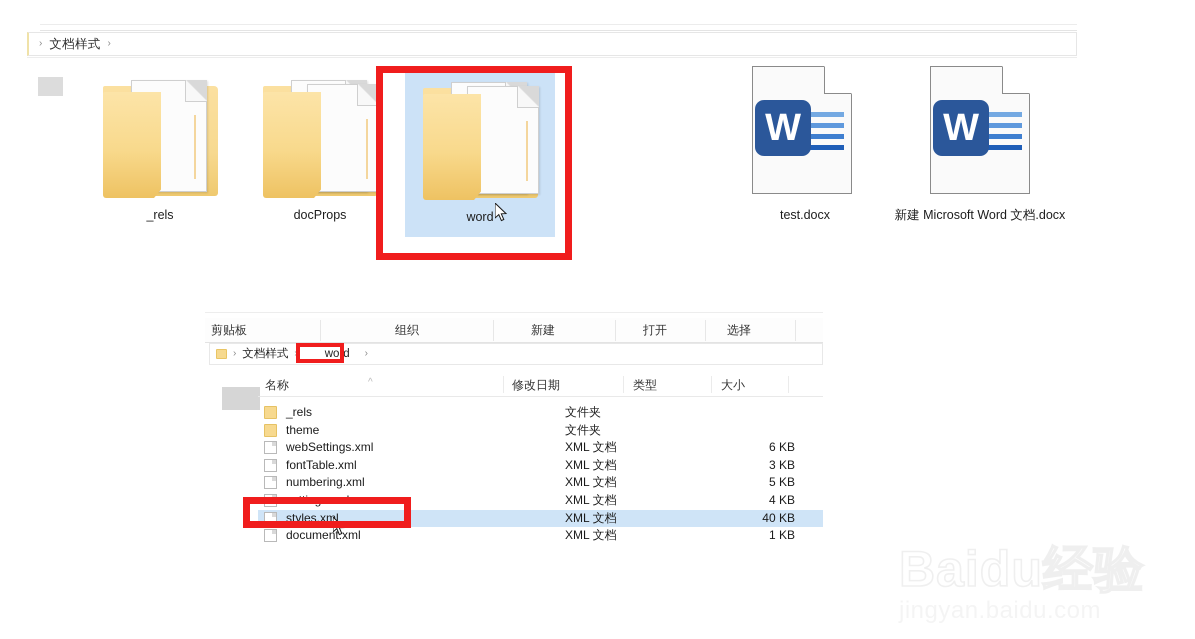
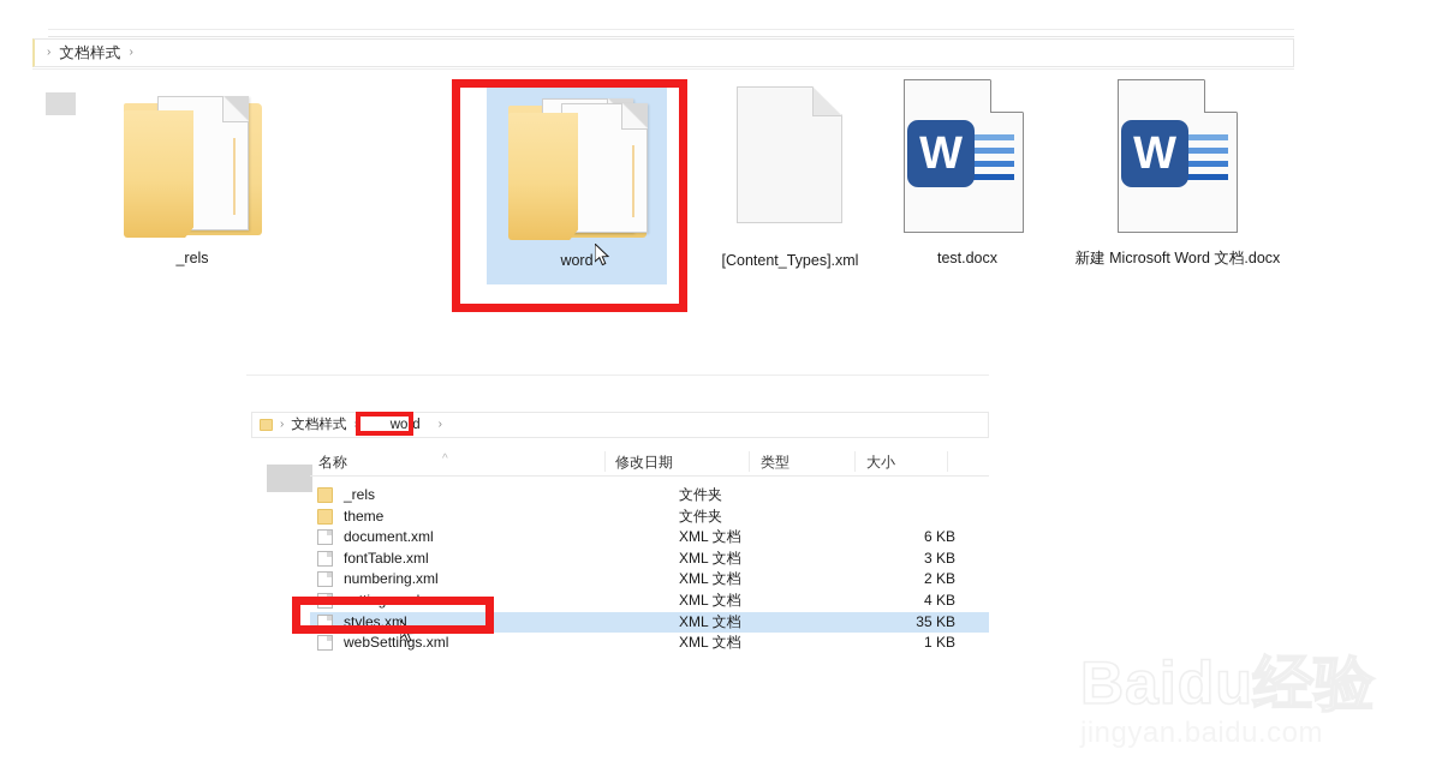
  ›
  文档样式
  ›
  _rels
- docProps
  word
+ [Content_Types].xml
  W
  test.docx
  W
  新建 Microsoft Word 文档.docx
- 剪贴板
- 组织
- 新建
- 打开
- 选择
  ›
  文档样式
  ›
  word
  ›
  名称
  ^
  修改日期
  类型
  大小
  _rels
  文件夹
  theme
  文件夹
- webSettings.xml
+ document.xml
  XML 文档
  6 KB
  fontTable.xml
  XML 文档
  3 KB
  numbering.xml
  XML 文档
- 5 KB
+ 2 KB
  settings.xml
  XML 文档
  4 KB
  styles.xml
  XML 文档
- 40 KB
+ 35 KB
- document.xml
+ webSettings.xml
  XML 文档
  1 KB
